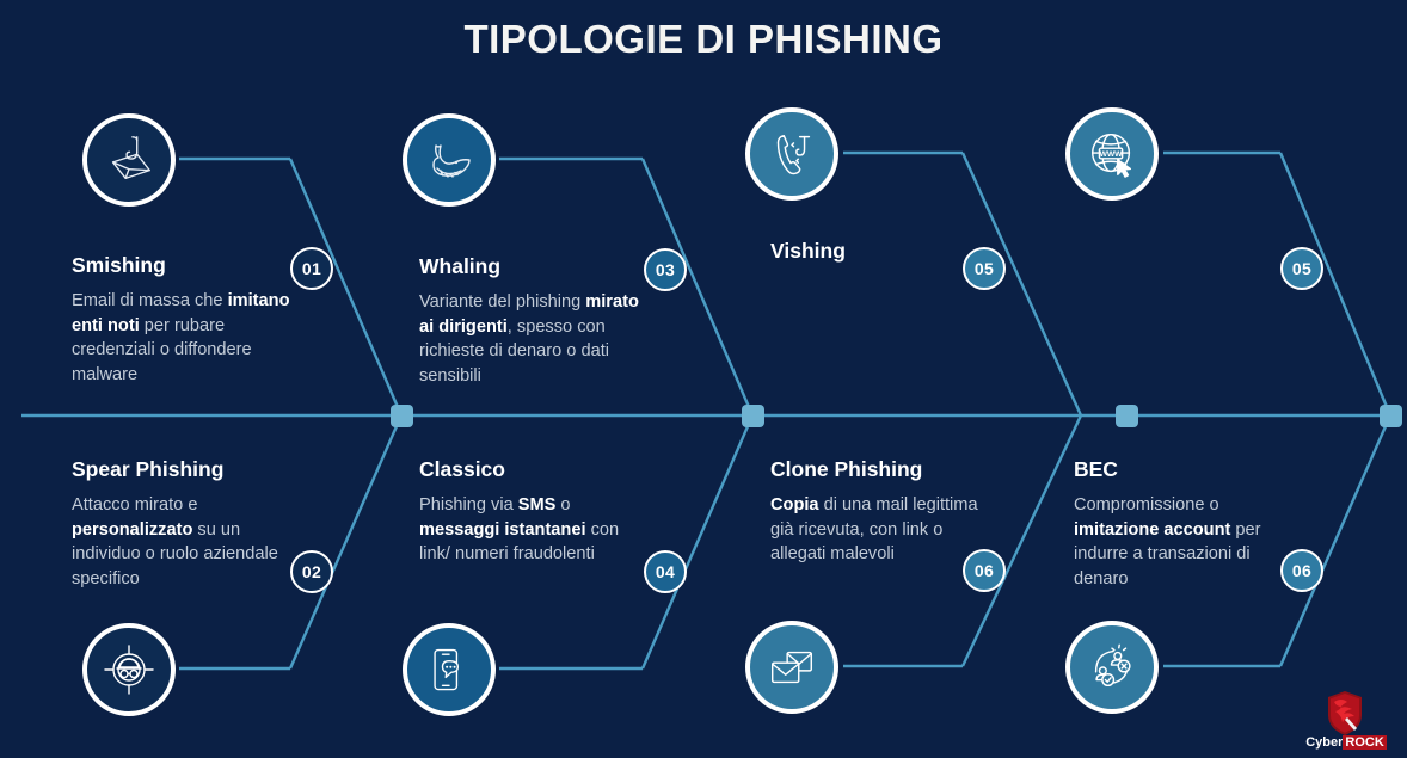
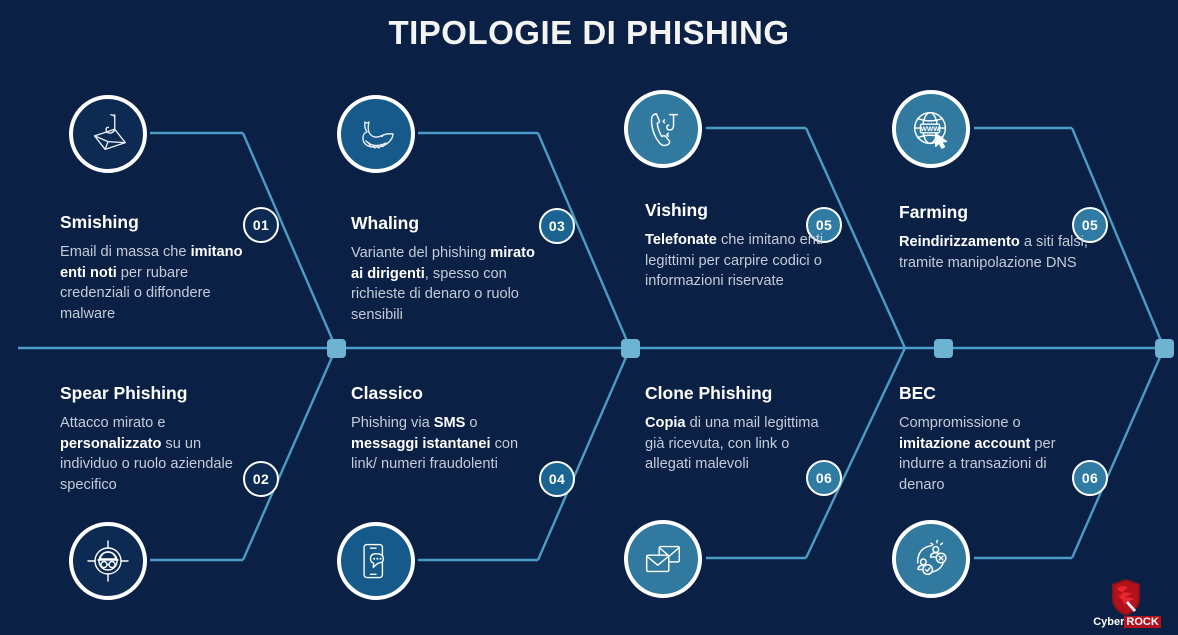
  TIPOLOGIE DI PHISHING
  01
  02
  03
  04
  05
  06
  05
  06
  Smishing
  Email di massa che imitano enti noti per rubare credenziali o diffondere malware
  Spear Phishing
  Attacco mirato e personalizzato su un individuo o ruolo aziendale specifico
  Whaling
- Variante del phishing mirato ai dirigenti, spesso con richieste di denaro o dati sensibili
+ Variante del phishing mirato ai dirigenti, spesso con richieste di denaro o ruolo sensibili
  Classico
  Phishing via SMS o messaggi istantanei con link/ numeri fraudolenti
  Vishing
+ Telefonate che imitano enti legittimi per carpire codici o informazioni riservate
  Clone Phishing
  Copia di una mail legittima già ricevuta, con link o allegati malevoli
+ Farming
+ Reindirizzamento a siti falsi, tramite manipolazione DNS
  BEC
  Compromissione o imitazione account per indurre a transazioni di denaro
  Cyber ROCK
